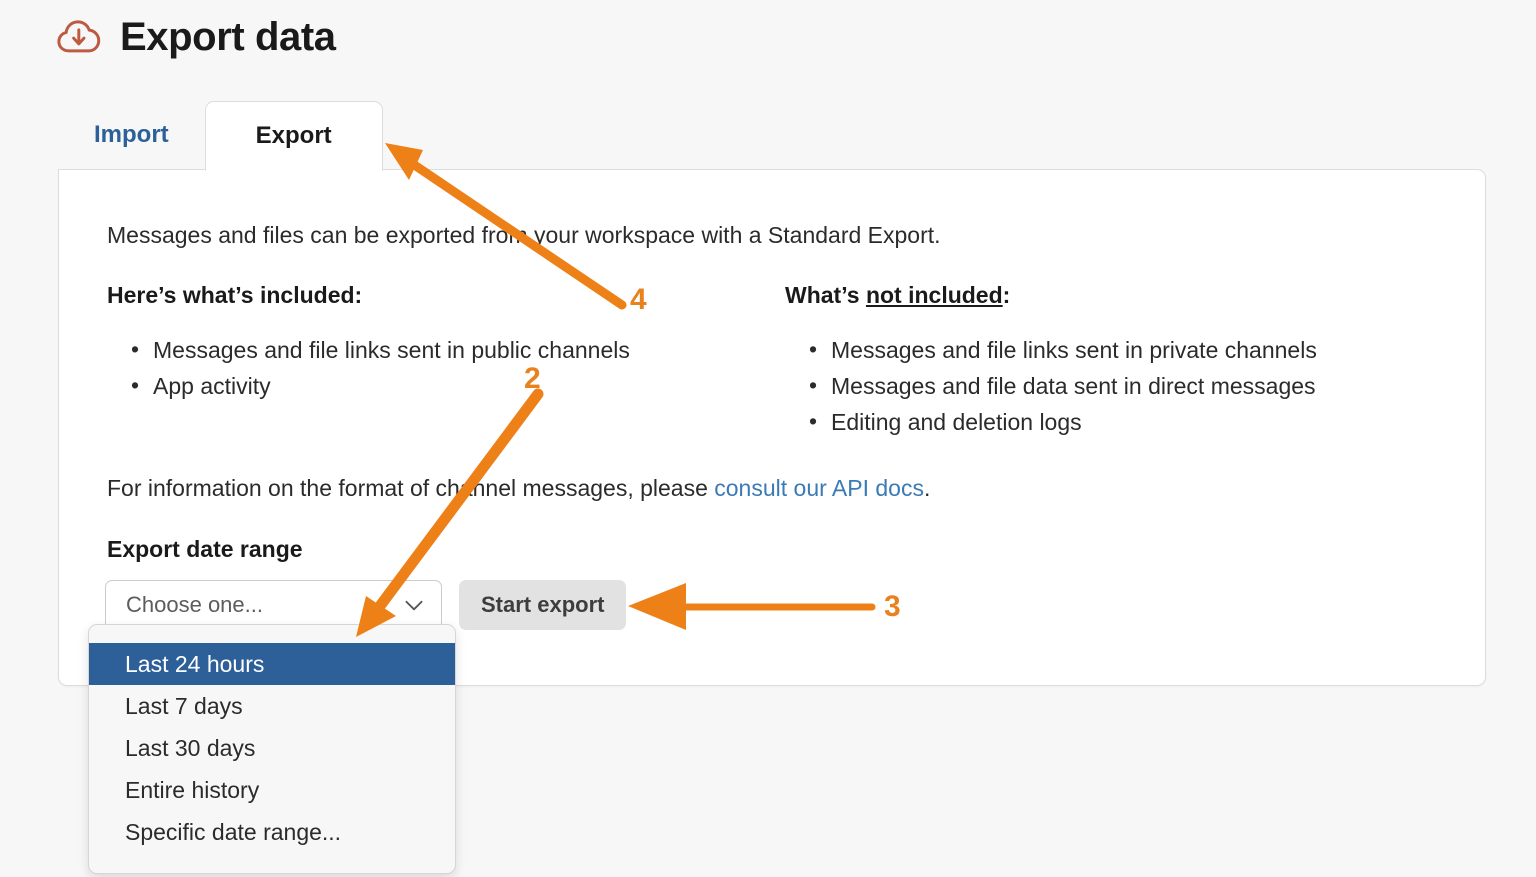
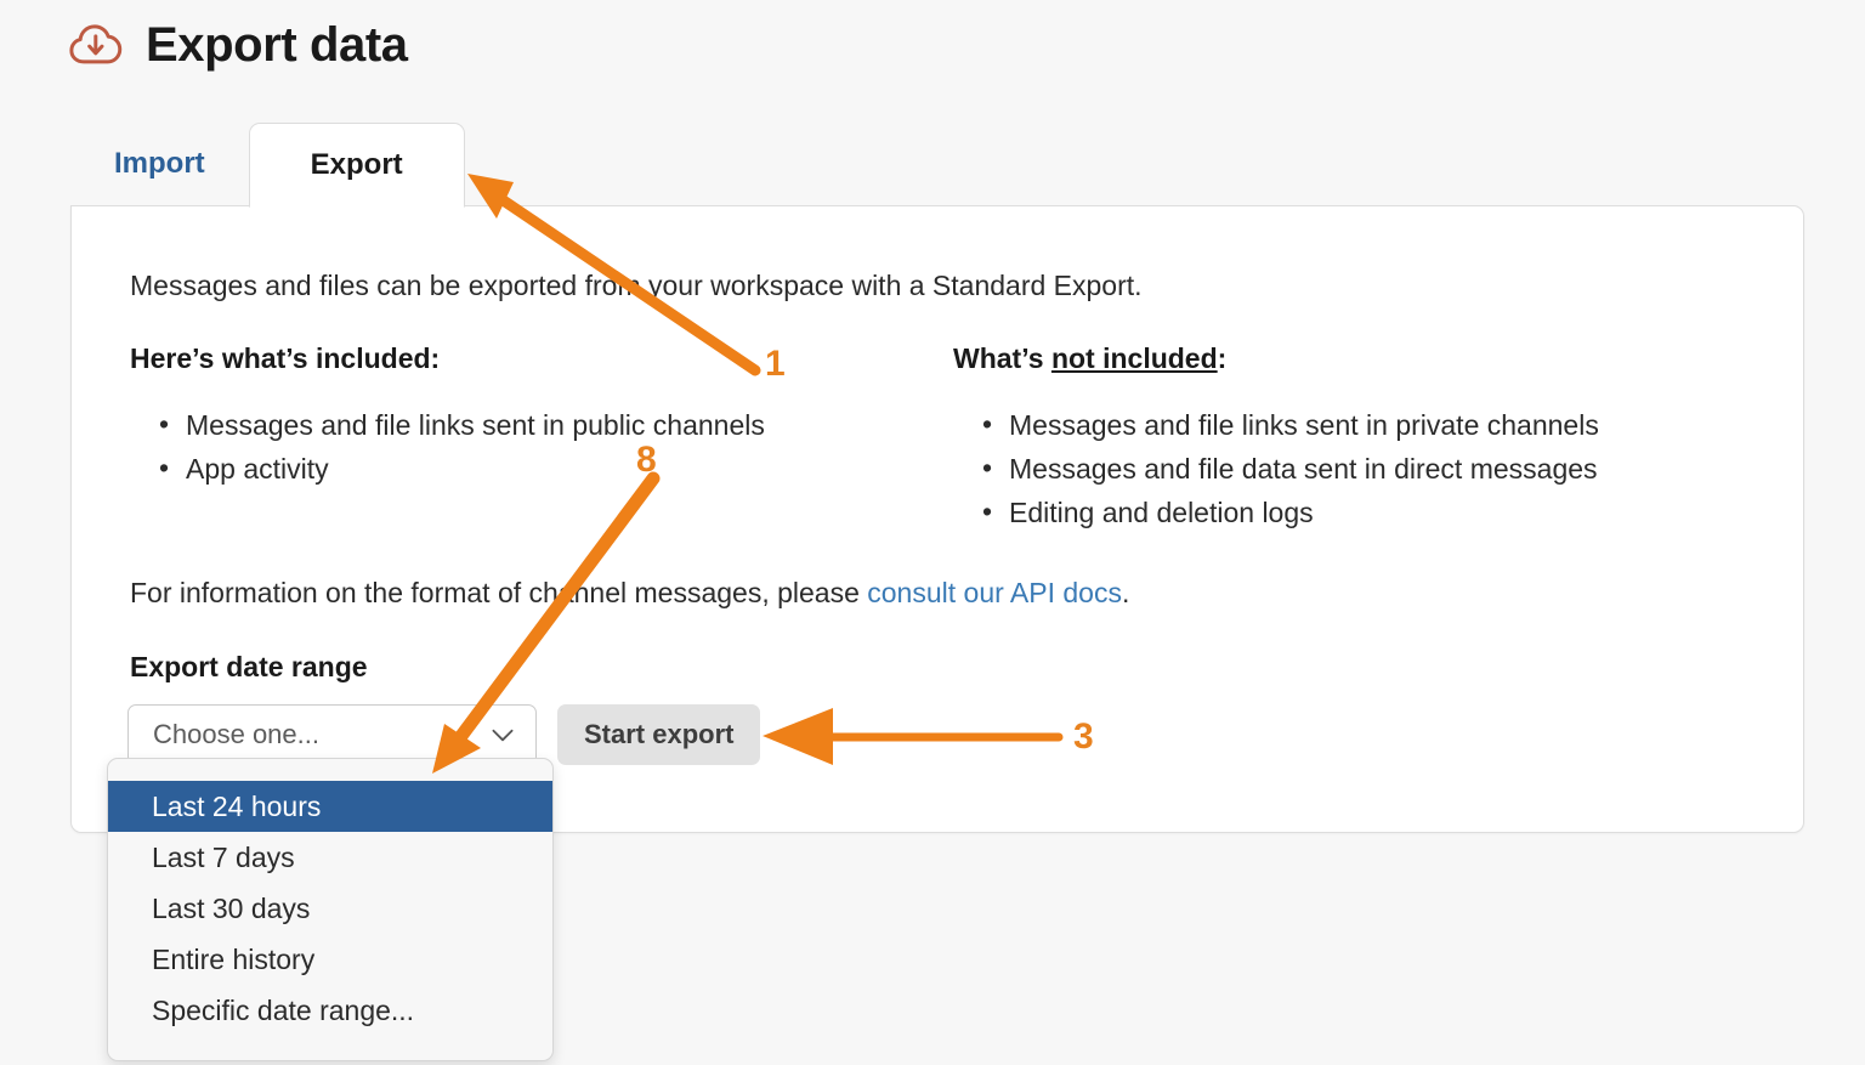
  Export data
  Import
  Export
  Messages and files can be exported fro your workspace with a Standard Export.
  Here’s what’s included:
  Messages and file links sent in public channels
  App activity
  What’s not included:
  Messages and file links sent in private channels
  Messages and file data sent in direct messages
  Editing and deletion logs
  For information on the format of chnnel messages, please consult our API docs.
  Export date range
  Choose one...
  Start export
  Last 24 hours
  Last 7 days
  Last 30 days
  Entire history
  Specific date range...
- 4
+ 1
- 2
+ 8
  3
